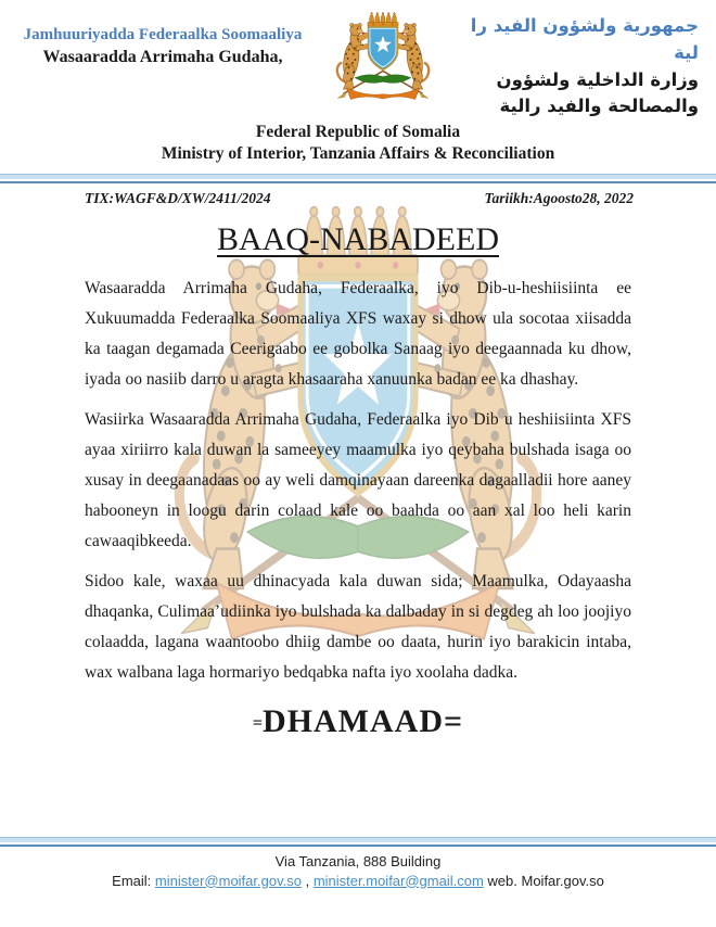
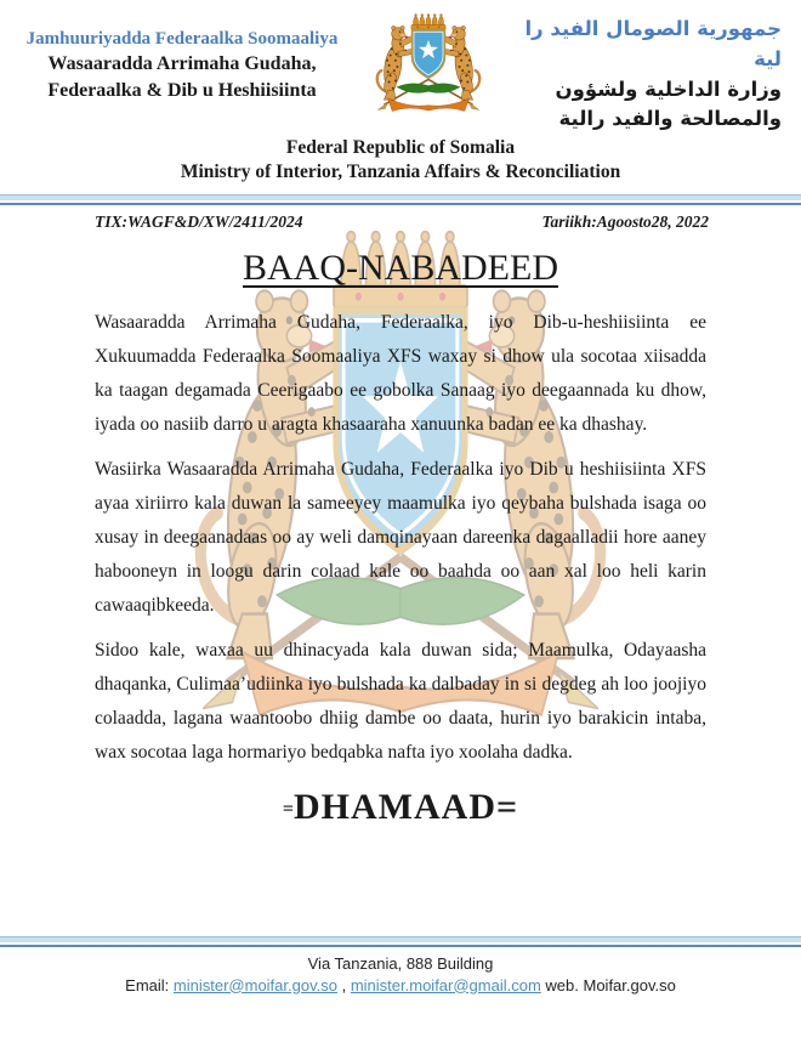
  Jamhuuriyadda Federaalka Soomaaliya
  Wasaaradda Arrimaha Gudaha,
+ Federaalka & Dib u Heshiisiinta
- جمهورية ولشؤون الفيد را لية
+ جمهورية الصومال الفيد را لية
  وزارة الداخلية ولشؤون
  والمصالحة والفيد رالية
  Federal Republic of Somalia
  Ministry of Interior, Tanzania Affairs & Reconciliation
  TIX:WAGF&D/XW/2411/2024
  Tariikh:Agoosto28, 2022
  BAAQ-NABADEED
  Wasaaradda Arrimaha Gudaha, Federaalka, iyo Dib-u-heshiisiinta ee Xukuumadda Federaalka Soomaaliya XFS waxay si dhow ula socotaa xiisadda ka taagan degamada Ceerigaabo ee gobolka Sanaag iyo deegaannada ku dhow, iyada oo nasiib darro u aragta khasaaraha xanuunka badan ee ka dhashay.
  Wasiirka Wasaaradda Arrimaha Gudaha, Federaalka iyo Dib u heshiisiinta XFS ayaa xiriirro kala duwan la sameeyey maamulka iyo qeybaha bulshada isaga oo xusay in deegaanadaas oo ay weli damqinayaan dareenka dagaalladii hore aaney habooneyn in loogu darin colaad kale oo baahda oo aan xal loo heli karin cawaaqibkeeda.
- Sidoo kale, waxaa uu dhinacyada kala duwan sida; Maamulka, Odayaasha dhaqanka, Culimaa’udiinka iyo bulshada ka dalbaday in si degdeg ah loo joojiyo colaadda, lagana waantoobo dhiig dambe oo daata, hurin iyo barakicin intaba, wax walbana laga hormariyo bedqabka nafta iyo xoolaha dadka.
+ Sidoo kale, waxaa uu dhinacyada kala duwan sida; Maamulka, Odayaasha dhaqanka, Culimaa’udiinka iyo bulshada ka dalbaday in si degdeg ah loo joojiyo colaadda, lagana waantoobo dhiig dambe oo daata, hurin iyo barakicin intaba, wax socotaa laga hormariyo bedqabka nafta iyo xoolaha dadka.
  =DHAMAAD=
  Via Tanzania, 888 Building
  Email: minister@moifar.gov.so , minister.moifar@gmail.com web. Moifar.gov.so
